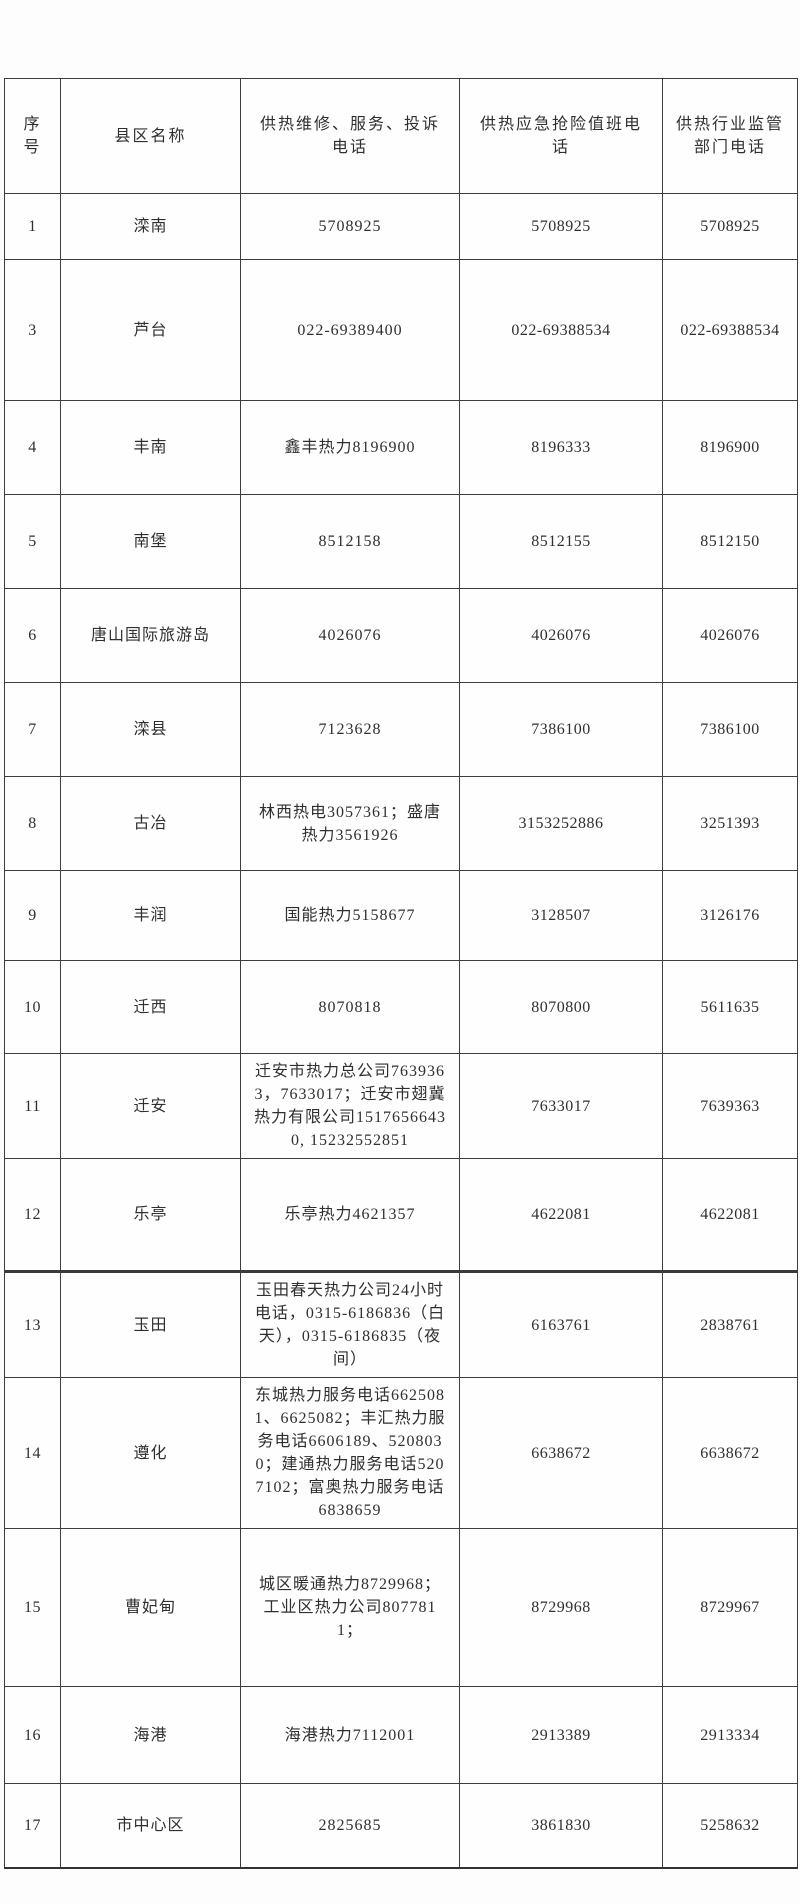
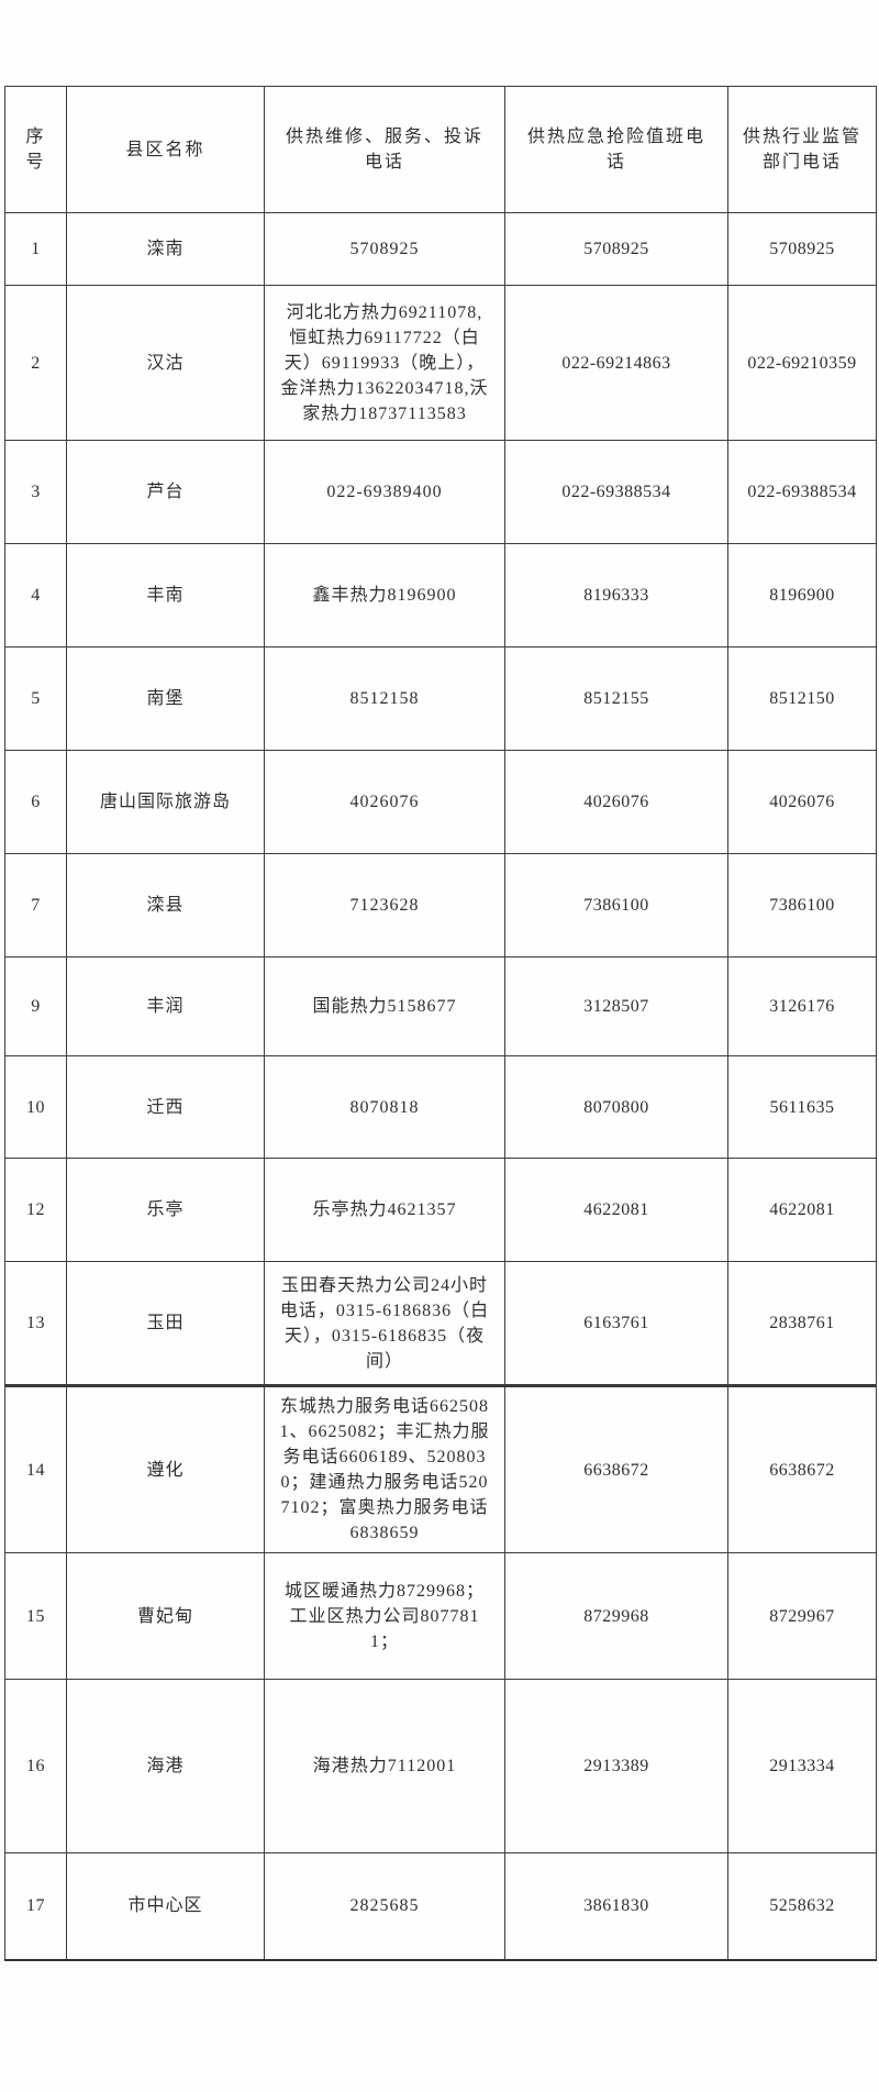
  序号	县区名称	供热维修、服务、投诉电话	供热应急抢险值班电话	供热行业监管部门电话
  1	滦南	5708925	5708925	5708925
+ 2	汉沽	河北北方热力69211078,恒虹热力69117722（白天）69119933（晚上），金洋热力13622034718,沃家热力18737113583	022-69214863	022-69210359
  3	芦台	022-69389400	022-69388534	022-69388534
  4	丰南	鑫丰热力8196900	8196333	8196900
  5	南堡	8512158	8512155	8512150
  6	唐山国际旅游岛	4026076	4026076	4026076
  7	滦县	7123628	7386100	7386100
- 8	古冶	林西热电3057361；盛唐热力3561926	3153252886	3251393
  9	丰润	国能热力5158677	3128507	3126176
  10	迁西	8070818	8070800	5611635
- 11	迁安	迁安市热力总公司7639363，7633017；迁安市翅冀热力有限公司15176566430, 15232552851	7633017	7639363
  12	乐亭	乐亭热力4621357	4622081	4622081
  13	玉田	玉田春天热力公司24小时电话，0315-6186836（白天），0315-6186835（夜间）	6163761	2838761
  14	遵化	东城热力服务电话6625081、6625082；丰汇热力服务电话6606189、5208030；建通热力服务电话5207102；富奥热力服务电话6838659	6638672	6638672
  15	曹妃甸	城区暖通热力8729968；工业区热力公司8077811；	8729968	8729967
  16	海港	海港热力7112001	2913389	2913334
  17	市中心区	2825685	3861830	5258632
